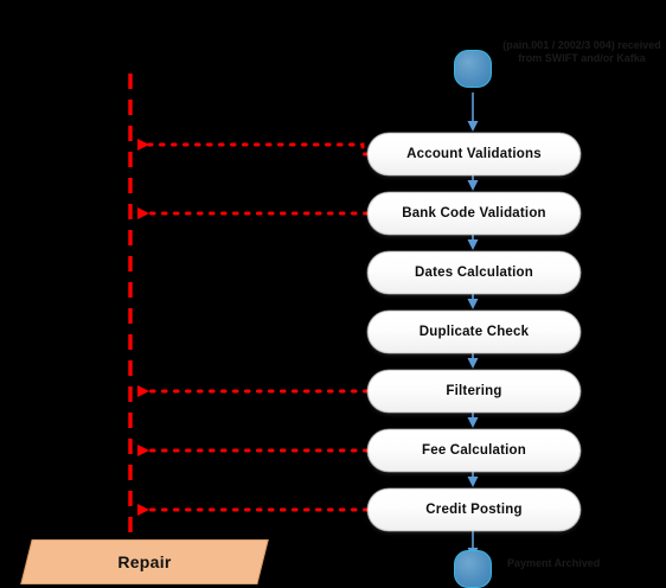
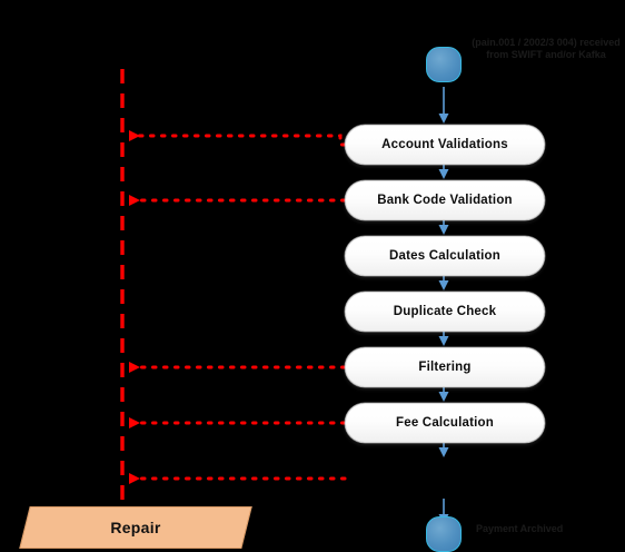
  (pain.001 / 2002/3 004) received from SWIFT and/or Kafka
  Account Validations
  Bank Code Validation
  Dates Calculation
  Duplicate Check
  Filtering
  Fee Calculation
- Credit Posting
  Payment Archived
  Repair
